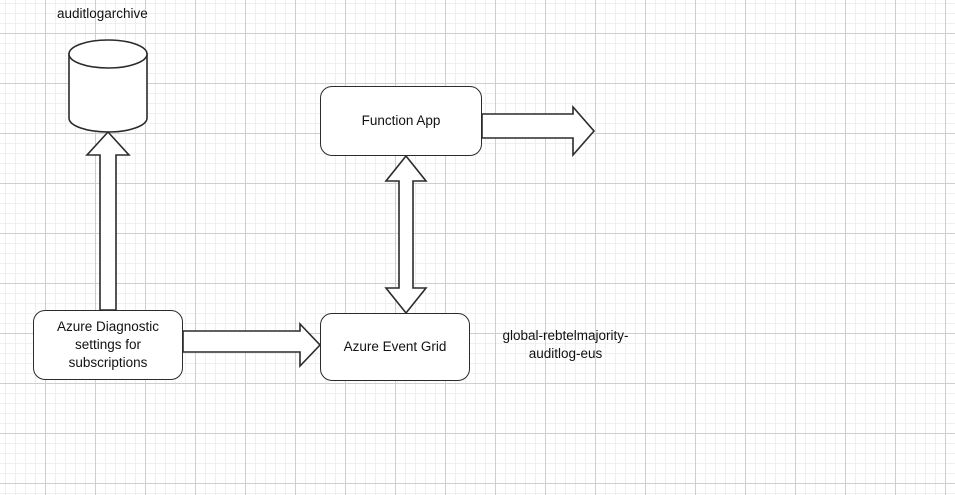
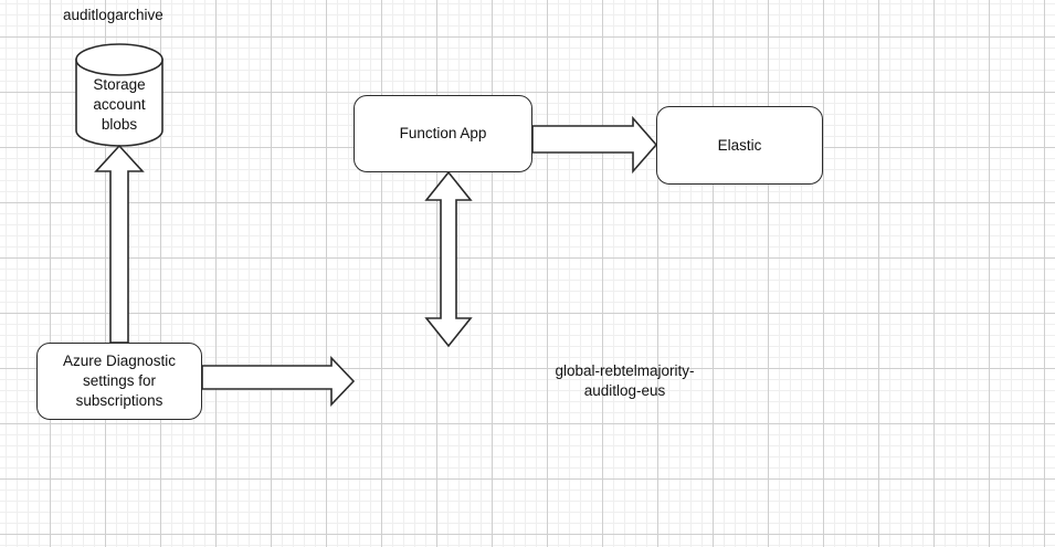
+ Storage account blobs
  auditlogarchive
  Function App
+ Elastic
  Azure Diagnostic
  settings for
  subscriptions
- Azure Event Grid
  global-rebtelmajority-
  auditlog-eus
